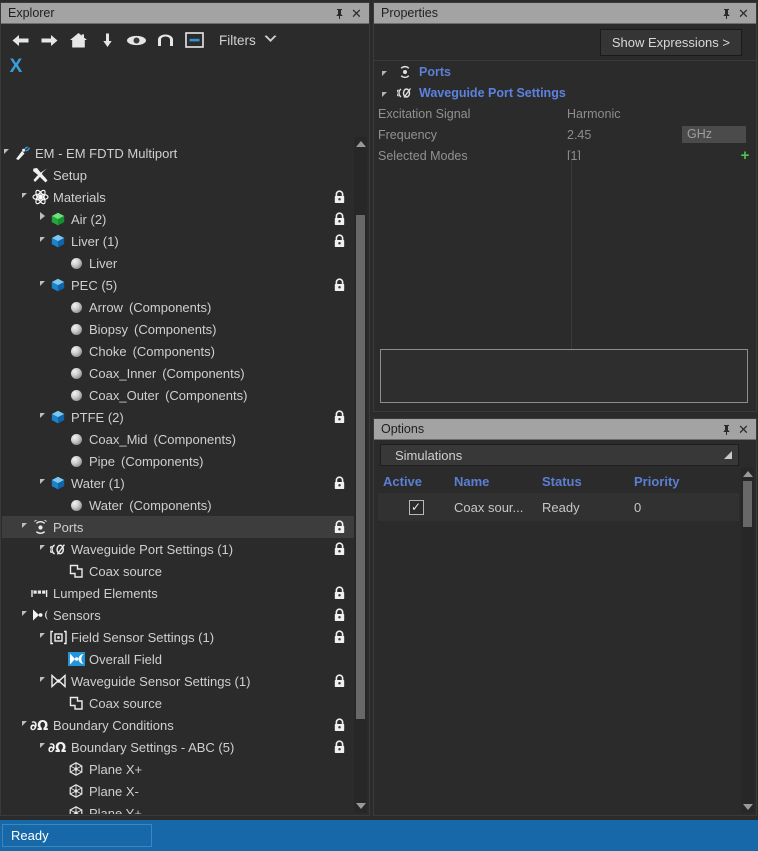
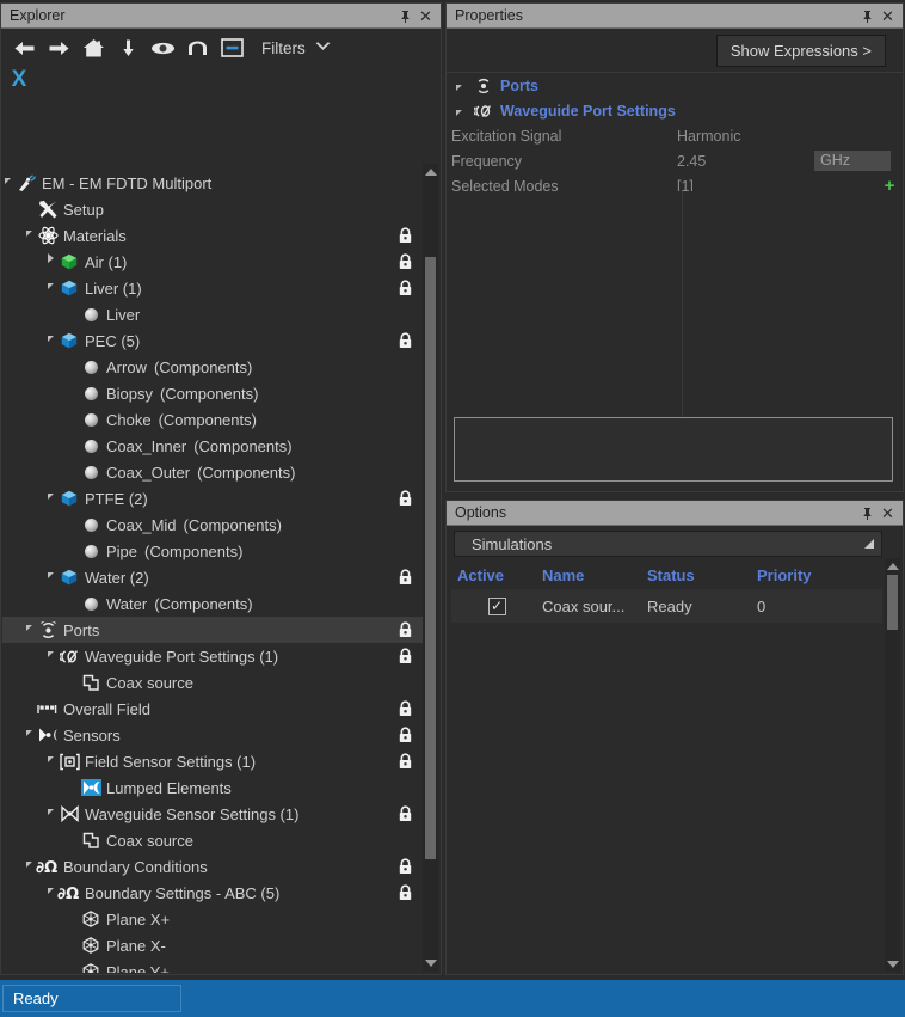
  Explorer
  ✕
  Filters
  X
  EM - EM FDTD Multiport
  Setup
  Materials
- Air (2)
+ Air (1)
  Liver (1)
  Liver
  PEC (5)
  Arrow
  (Components)
  Biopsy
  (Components)
  Choke
  (Components)
  Coax_Inner
  (Components)
  Coax_Outer
  (Components)
  PTFE (2)
  Coax_Mid
  (Components)
  Pipe
  (Components)
- Water (1)
+ Water (2)
  Water
  (Components)
  Ports
  Waveguide Port Settings (1)
  Coax source
- Lumped Elements
+ Overall Field
  Sensors
  Field Sensor Settings (1)
- Overall Field
+ Lumped Elements
  Waveguide Sensor Settings (1)
  Coax source
  ∂Ω
  Boundary Conditions
  ∂Ω
  Boundary Settings - ABC (5)
  Plane X+
  Plane X-
  Plane Y+
  Properties
  ✕
  Show Expressions >
  Ports
  Waveguide Port Settings
  Excitation Signal
  Harmonic
  Frequency
  2.45
  GHz
  Selected Modes
  [1]
  +
  Options
  ✕
  Simulations
  Active
  Name
  Status
  Priority
  ✓
  Coax sour...
  Ready
  0
  Ready
